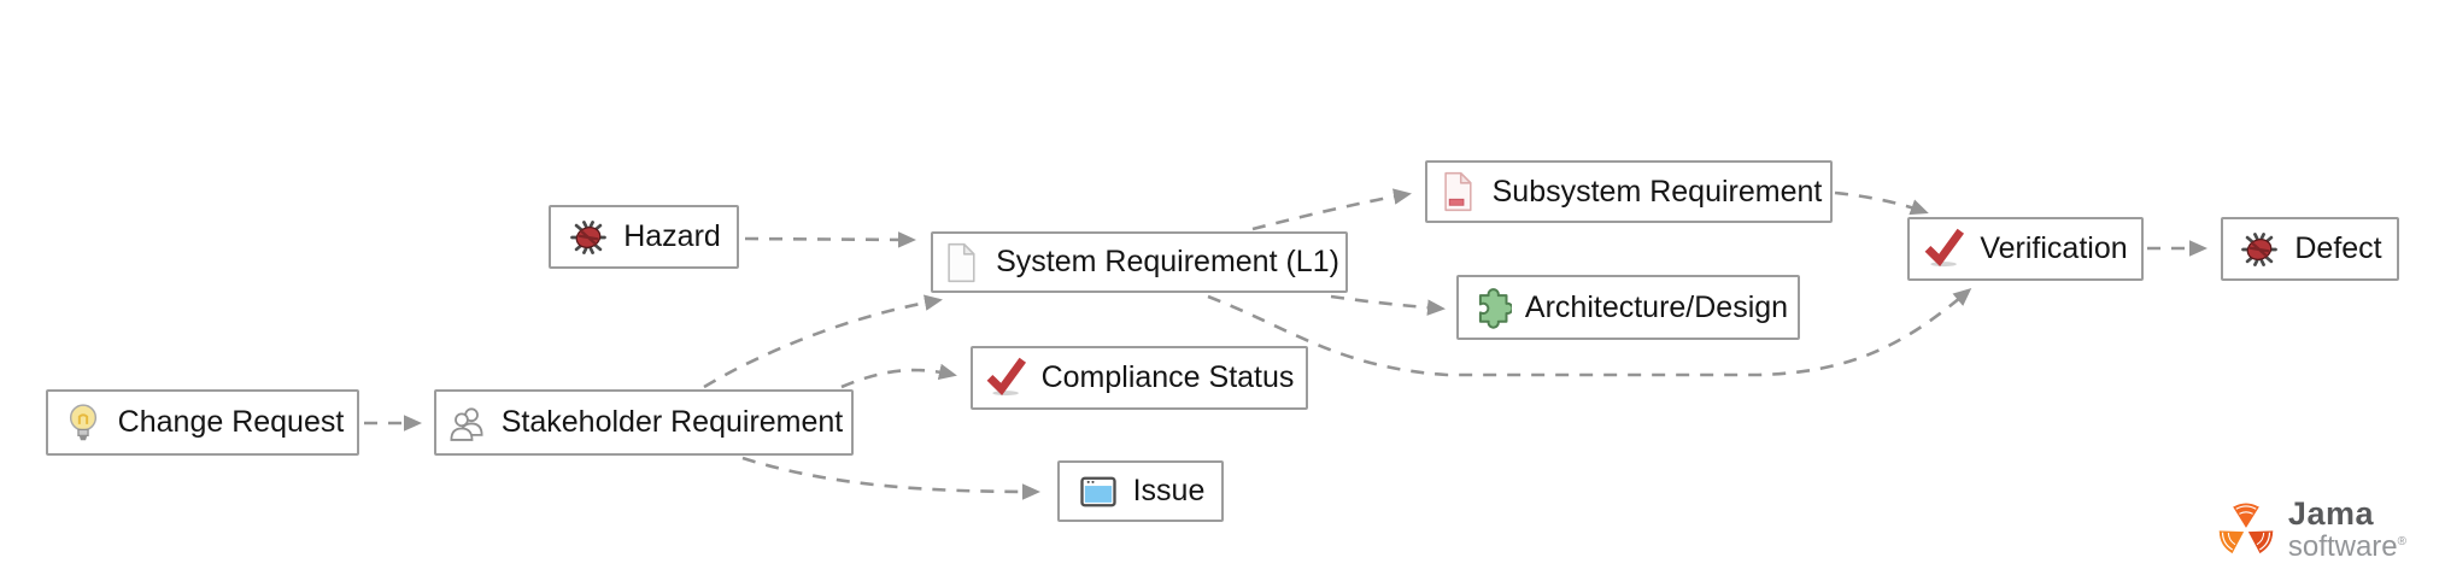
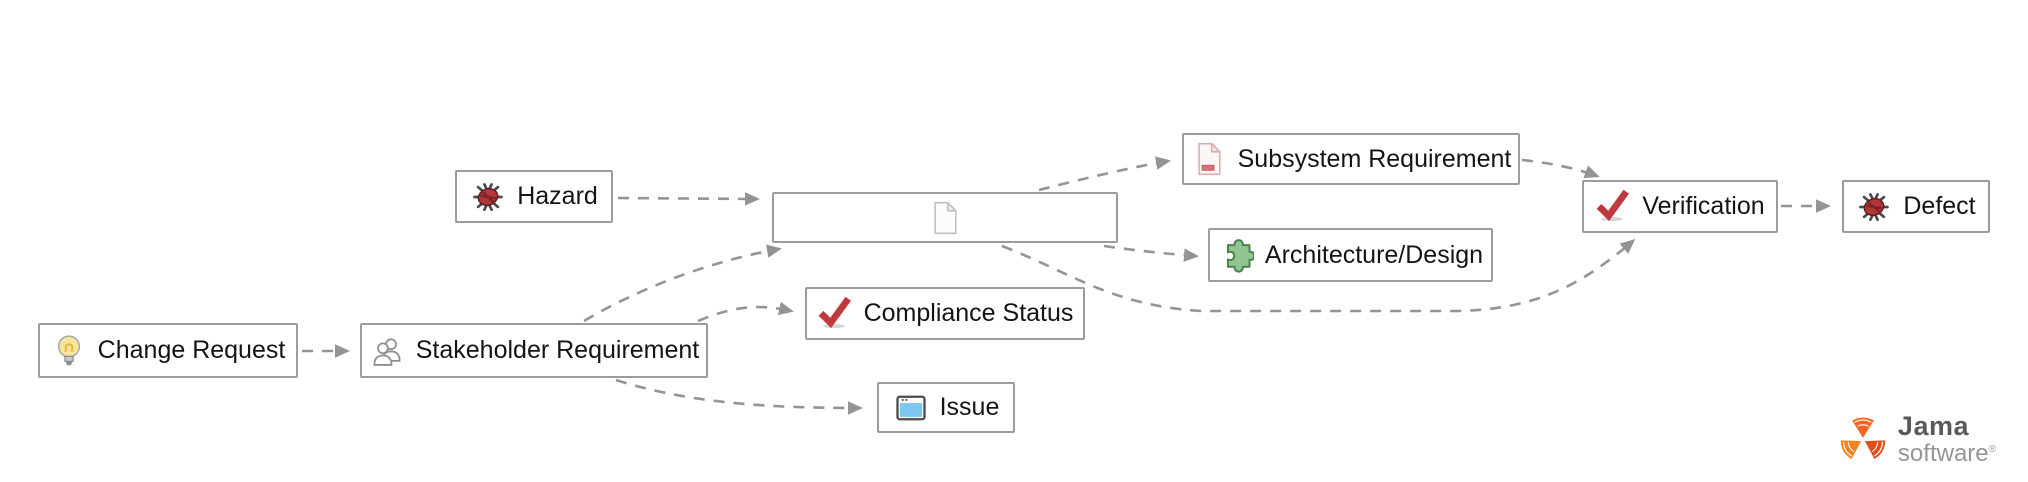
  Hazard
- System Requirement (L1)
  Subsystem Requirement
  Architecture/Design
  Compliance Status
  Change Request
  Stakeholder Requirement
  Issue
  Verification
  Defect
  Jama
  software®
